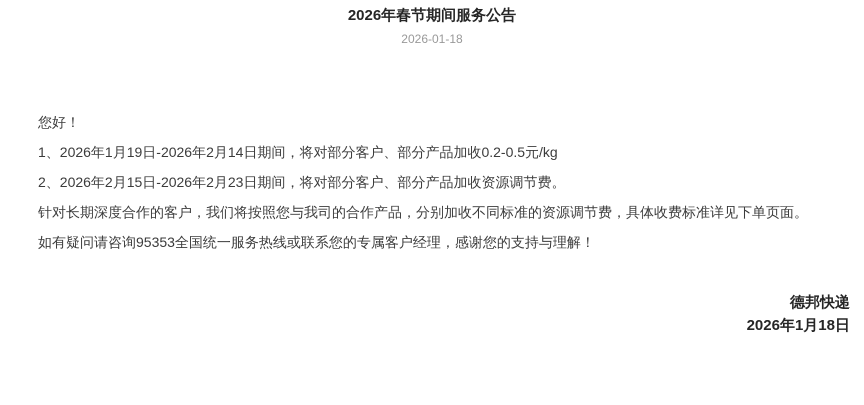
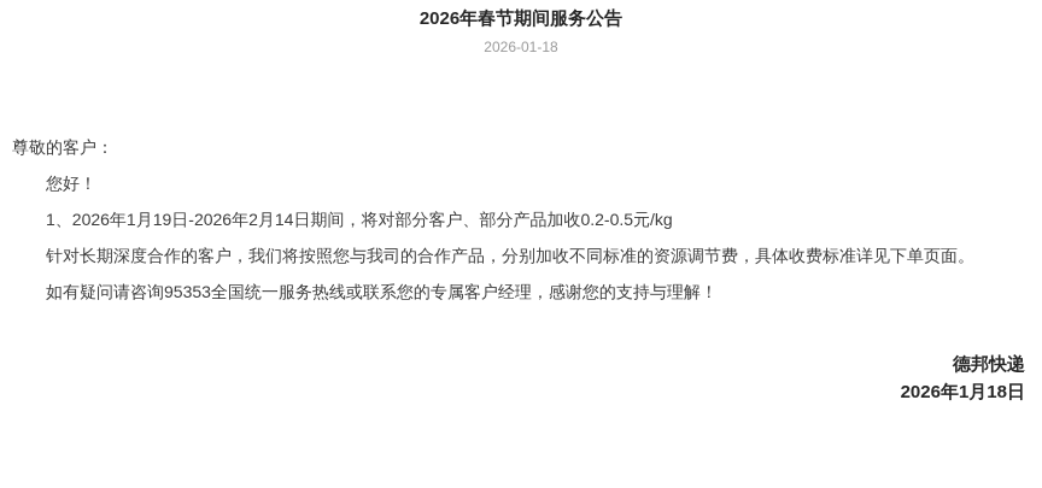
  2026年春节期间服务公告
  2026-01-18
+ 尊敬的客户：
  您好！
  1、2026年1月19日-2026年2月14日期间，将对部分客户、部分产品加收0.2-0.5元/kg
- 2、2026年2月15日-2026年2月23日期间，将对部分客户、部分产品加收资源调节费。
  针对长期深度合作的客户，我们将按照您与我司的合作产品，分别加收不同标准的资源调节费，具体收费标准详见下单页面。
  如有疑问请咨询95353全国统一服务热线或联系您的专属客户经理，感谢您的支持与理解！
  德邦快递
  2026年1月18日
